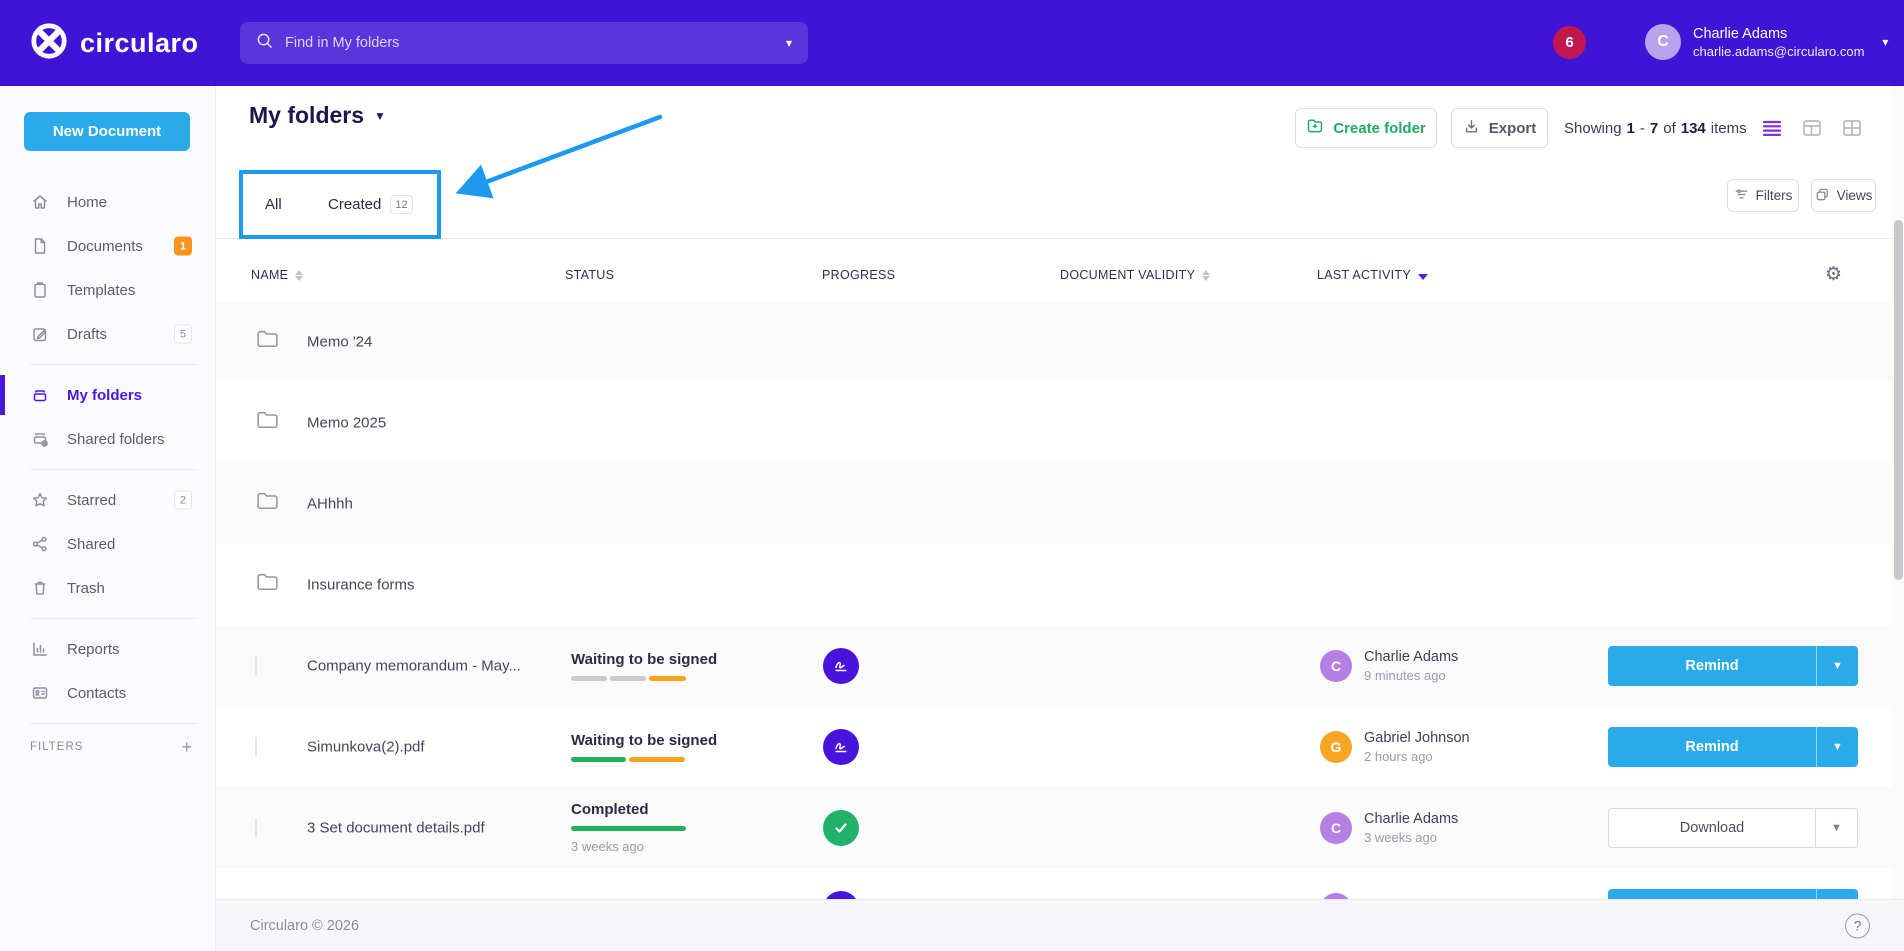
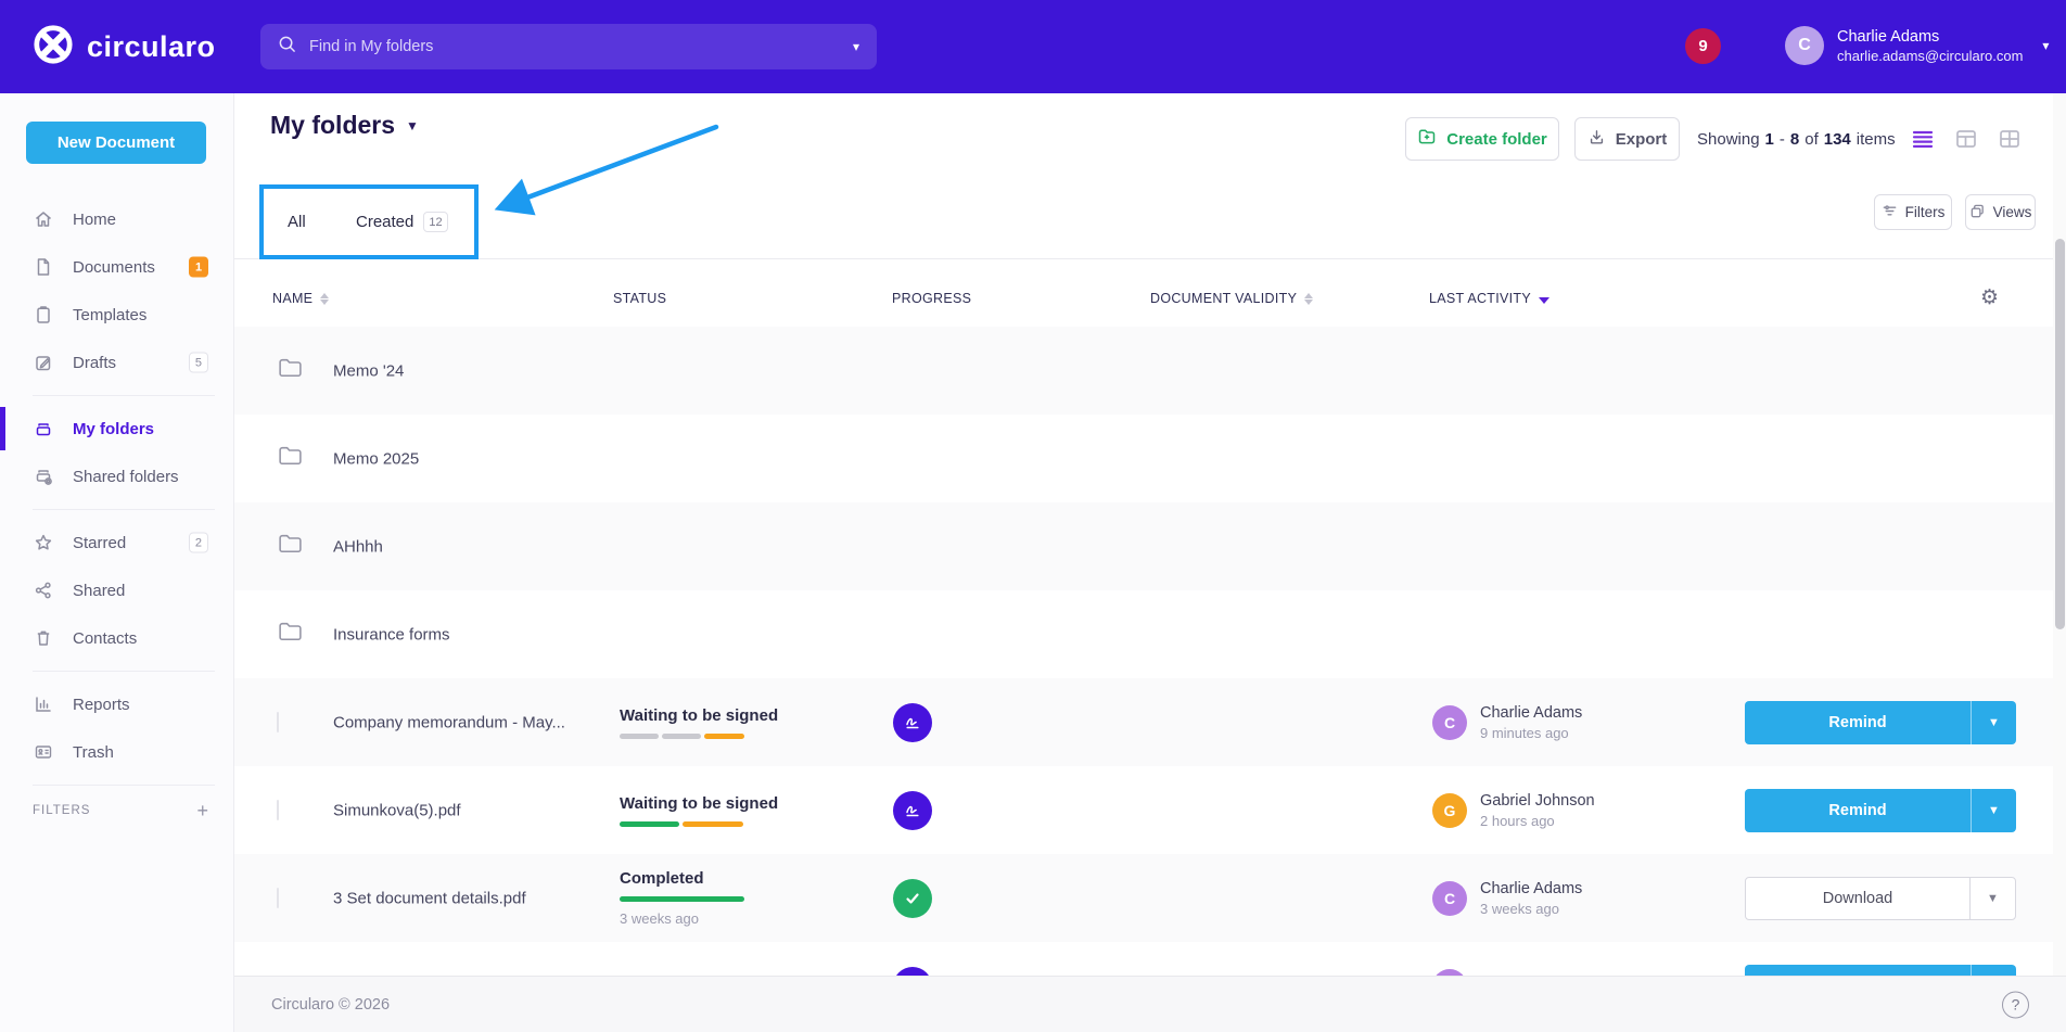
  circularo
  Find in My folders
  ▾
- 6
+ 9
  C
  Charlie Adams
  charlie.adams@circularo.com
  ▾
  New Document
  Home
  Documents
  1
  Templates
  Drafts
  5
  My folders
  Shared folders
  Starred
  2
  Shared
- Trash
+ Contacts
  Reports
- Contacts
+ Trash
  FILTERS
  +
  My folders
  ▼
  Create folder
  Export
  Showing
  1
  -
- 7
+ 8
  of
  134
  items
  All
  Created
  12
  Filters
  Views
  NAME
  STATUS
  PROGRESS
  DOCUMENT VALIDITY
  LAST ACTIVITY
  ⚙
  Memo '24
  Memo 2025
  AHhhh
  Insurance forms
  Company memorandum - May...
  Waiting to be signed
  C
  Charlie Adams
  9 minutes ago
  Remind
  ▼
- Simunkova(2).pdf
+ Simunkova(5).pdf
  Waiting to be signed
  G
  Gabriel Johnson
  2 hours ago
  Remind
  ▼
  3 Set document details.pdf
  Completed
  3 weeks ago
  C
  Charlie Adams
  3 weeks ago
  Download
  ▼
  Circularo © 2026
  ?
